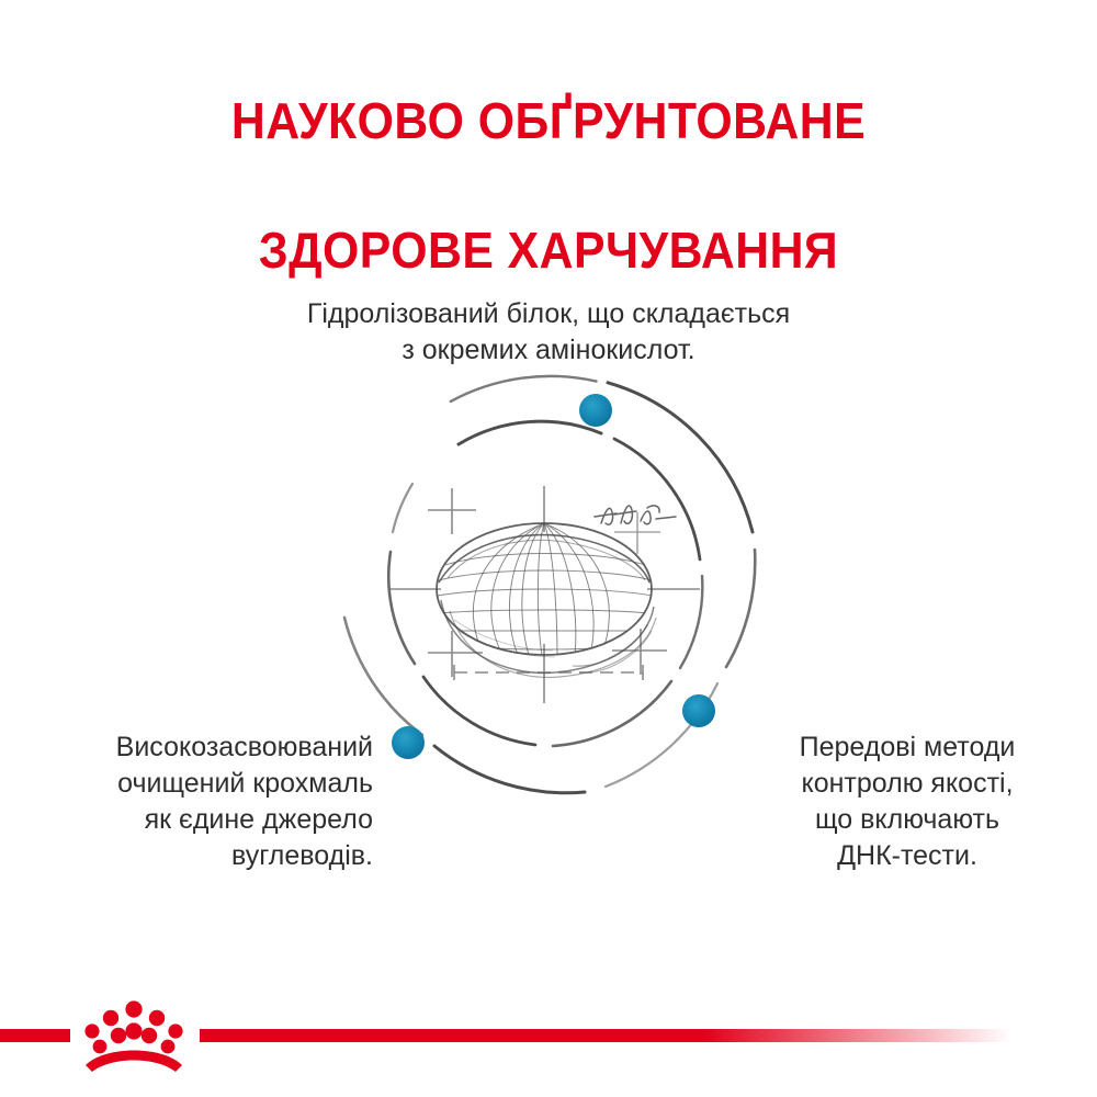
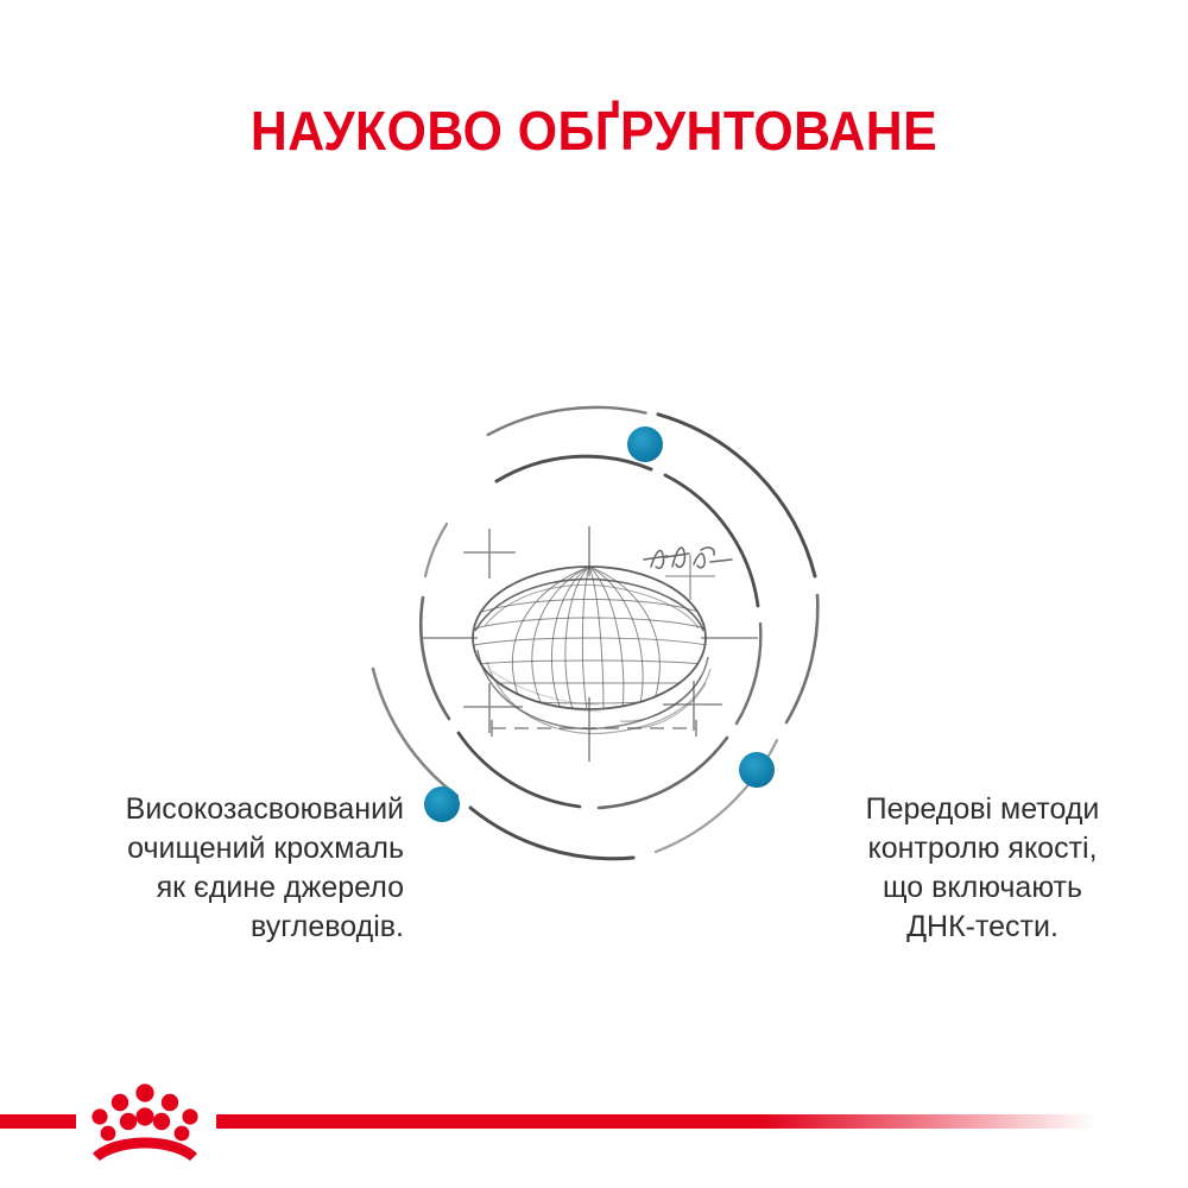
  НАУКОВО ОБҐРУНТОВАНЕ
- ЗДОРОВЕ ХАРЧУВАННЯ
- Гідролізований білок, що складається
- з окремих амінокислот.
  Високозасвоюваний
  очищений крохмаль
  як єдине джерело
  вуглеводів.
  Передові методи
  контролю якості,
  що включають
  ДНК-тести.
